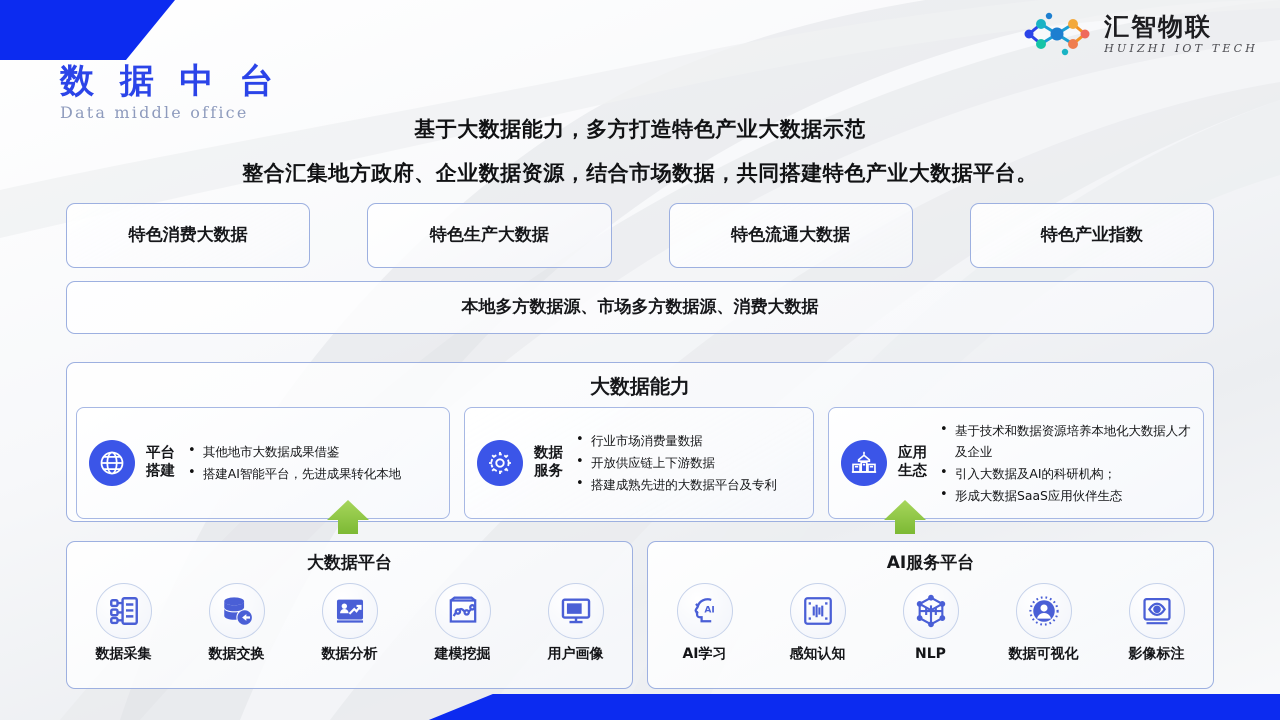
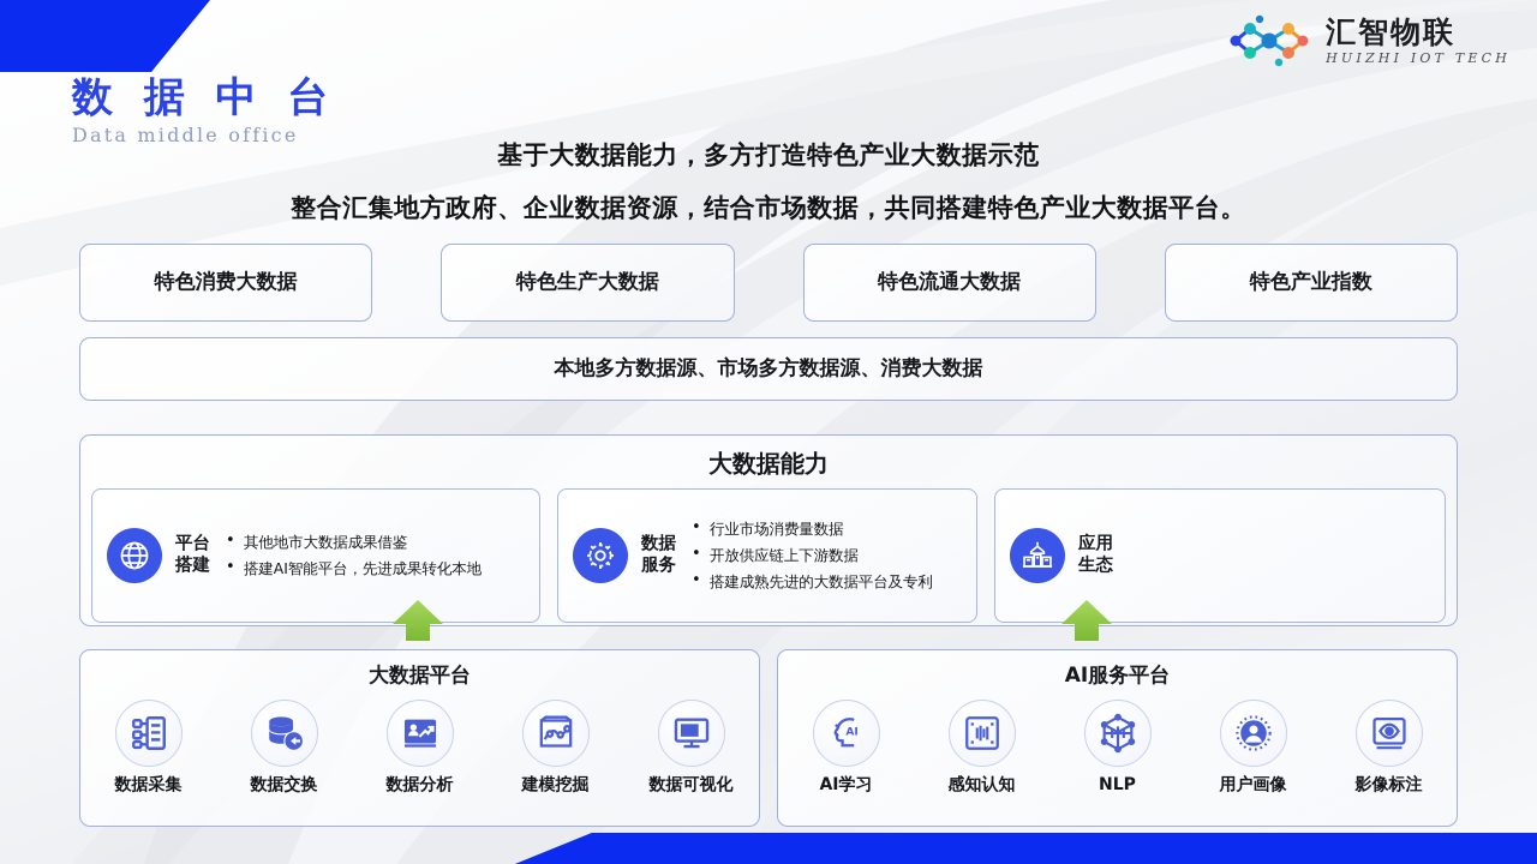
  数 据 中 台
  Data middle office
  汇智物联
  HUIZHI IOT TECH
  基于大数据能力，多方打造特色产业大数据示范
  整合汇集地方政府、企业数据资源，结合市场数据，共同搭建特色产业大数据平台。
  特色消费大数据
  特色生产大数据
  特色流通大数据
  特色产业指数
  本地多方数据源、市场多方数据源、消费大数据
  大数据能力
  平台
  搭建
  其他地市大数据成果借鉴
  搭建AI智能平台，先进成果转化本地
  数据
  服务
  行业市场消费量数据
  开放供应链上下游数据
  搭建成熟先进的大数据平台及专利
  应用
  生态
- 基于技术和数据资源培养本地化大数据人才及企业
- 引入大数据及AI的科研机构；
- 形成大数据SaaS应用伙伴生态
  大数据平台
  数据采集
  数据交换
  数据分析
  建模挖掘
- 用户画像
+ 数据可视化
  AI服务平台
  AI
  AI学习
  感知认知
  NLP
- 数据可视化
+ 用户画像
  影像标注
